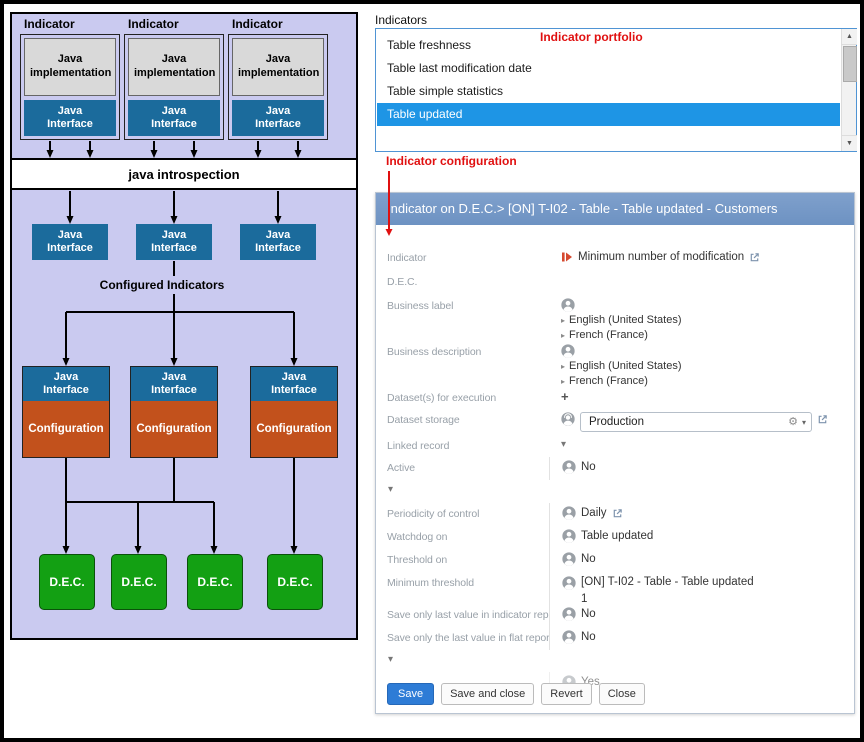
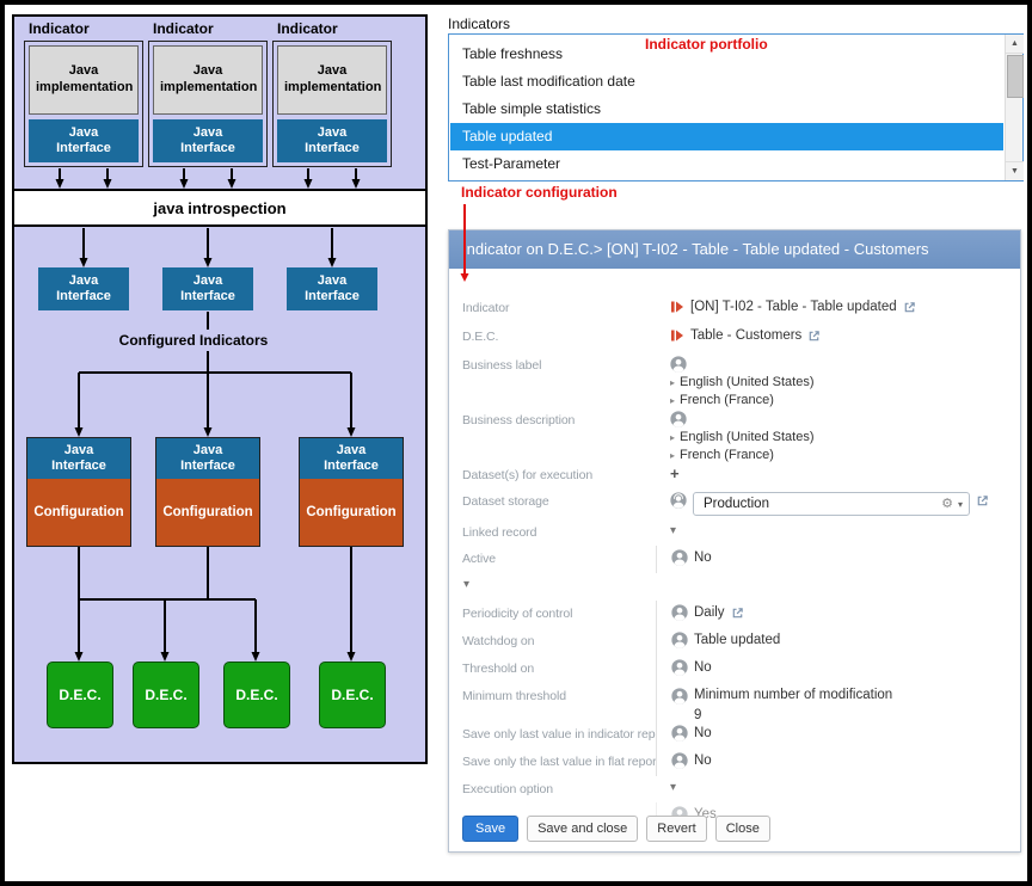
  Indicator
  Indicator
  Indicator
  Java implementation
  Java Interface
  Java implementation
  Java Interface
  Java implementation
  Java Interface
  java introspection
  Java Interface
  Java Interface
  Java Interface
  Configured Indicators
  Java Interface
  Configuration
  Java Interface
  Configuration
  Java Interface
  Configuration
  D.E.C.
  D.E.C.
  D.E.C.
  D.E.C.
  Indicators
  Table freshness
  Table last modification date
  Table simple statistics
  Table updated
+ Test-Parameter
  Indicator portfolio
  Indicator configuration
  ndicator on D.E.C.> [ON] T-I02 - Table - Table updated - Customers
  Indicator
- Minimum number of modification
+ [ON] T-I02 - Table - Table updated
  D.E.C.
+ Table - Customers
  Business label
  ▸
  English (United States)
  ▸
  French (France)
  Business description
  ▸
  English (United States)
  ▸
  French (France)
  Dataset(s) for execution
  +
  Dataset storage
  Production
  ⚙
  ▾
  Linked record
  ▾
  Active
  No
  ▾
  Periodicity of control
  Daily
  Watchdog on
  Table updated
  Threshold on
  No
  Minimum threshold
- [ON] T-I02 - Table - Table updated
+ Minimum number of modification
- 1
+ 9
  Save only last value in indicator rep
  No
  Save only the last value in flat repor
  No
+ Execution option
  ▾
  Yes
  Save
  Save and close
  Revert
  Close
